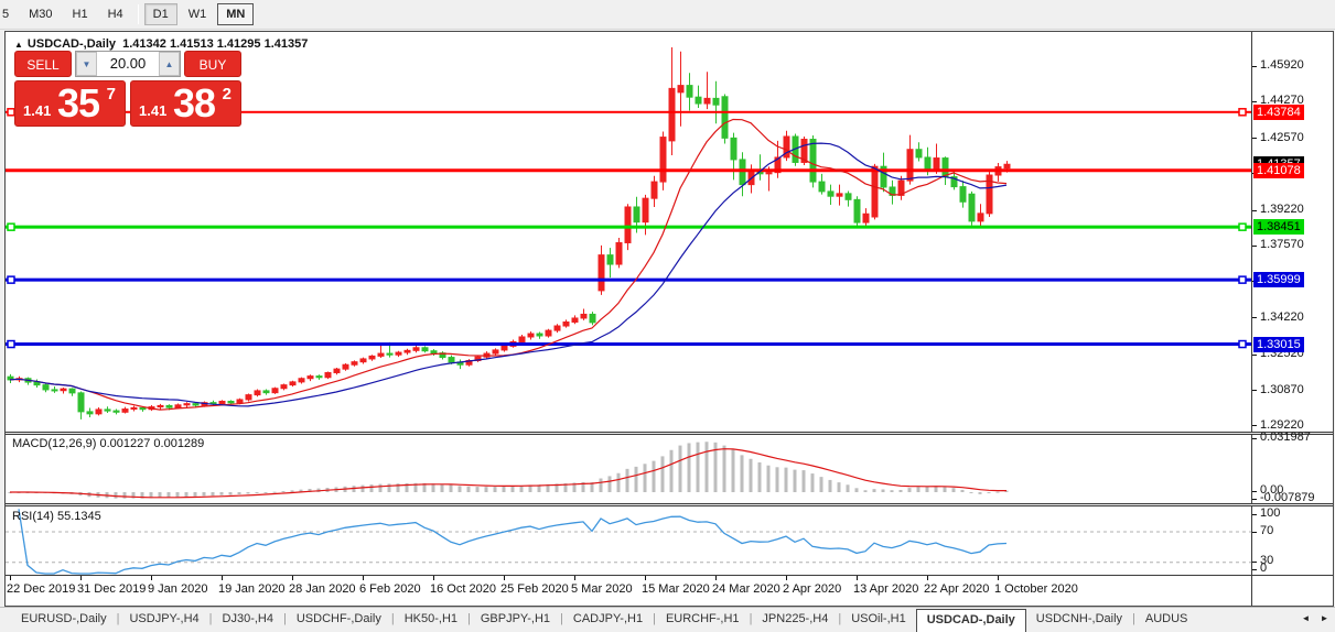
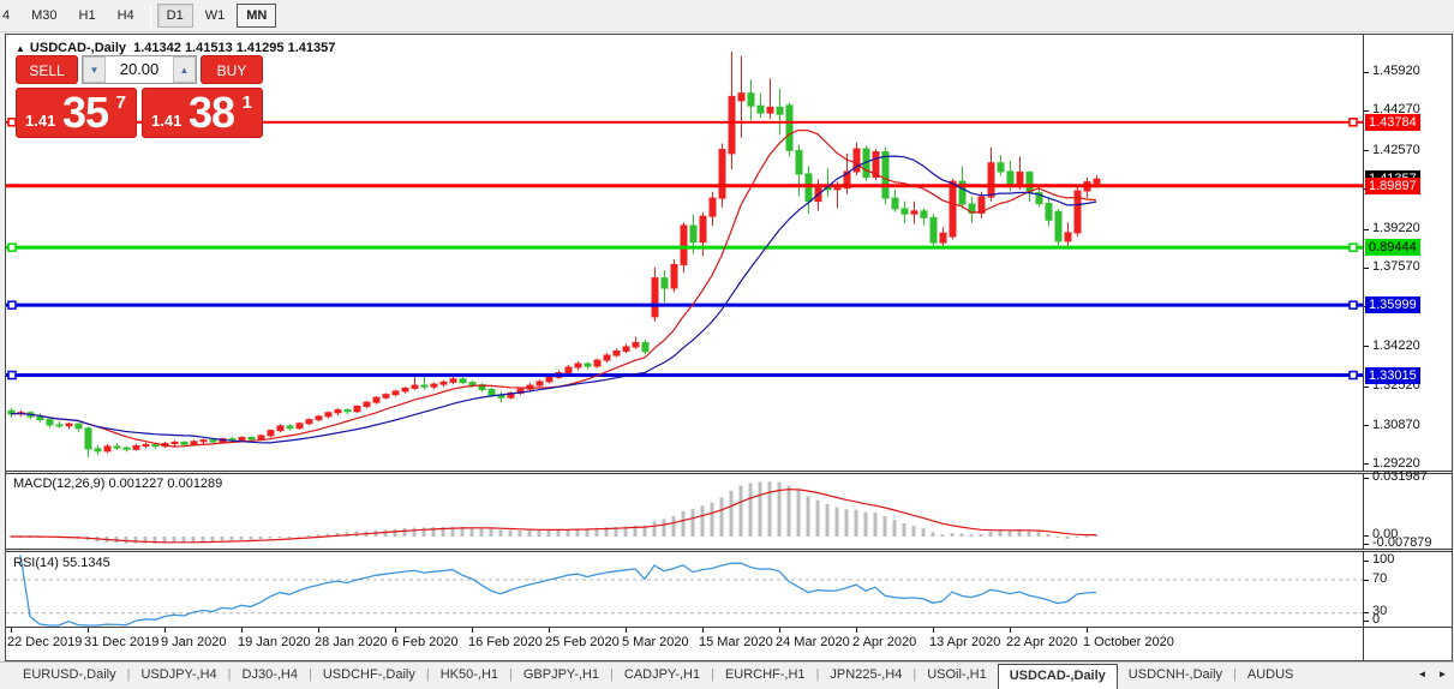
- 5
+ 4
  M30
  H1
  H4
  D1
  W1
  MN
  ▲ USDCAD-,Daily 1.41342 1.41513 1.41295 1.41357
  SELL
  ▼
  20.00
  ▲
  BUY
  1.41
  35
  7
  1.41
  38
- 2
+ 1
  MACD(12,26,9) 0.001227 0.001289
  RSI(14) 55.1345
  1.45920
  1.44270
  1.42570
  1.39220
  1.37570
  1.34220
  1.32520
  1.30870
  1.29220
  1.43784
- 1.41078
+ 1.89897
- 1.38451
+ 0.89444
  1.35999
  1.33015
  0.031987
  0.00
  -0.007879
  100
  70
  30
  0
  22 Dec 2019
  31 Dec 2019
  9 Jan 2020
  19 Jan 2020
  28 Jan 2020
  6 Feb 2020
- 16 Oct 2020
+ 16 Feb 2020
  25 Feb 2020
  5 Mar 2020
  15 Mar 2020
  24 Mar 2020
  2 Apr 2020
  13 Apr 2020
  22 Apr 2020
  1 October 2020
  EURUSD-,Daily
  |
  USDJPY-,H4
  |
  DJ30-,H4
  |
  USDCHF-,Daily
  |
  HK50-,H1
  |
  GBPJPY-,H1
  |
  CADJPY-,H1
  |
  EURCHF-,H1
  |
  JPN225-,H4
  |
  USOil-,H1
  USDCAD-,Daily
  USDCNH-,Daily
  |
  AUDUS
  ◄
  ►
